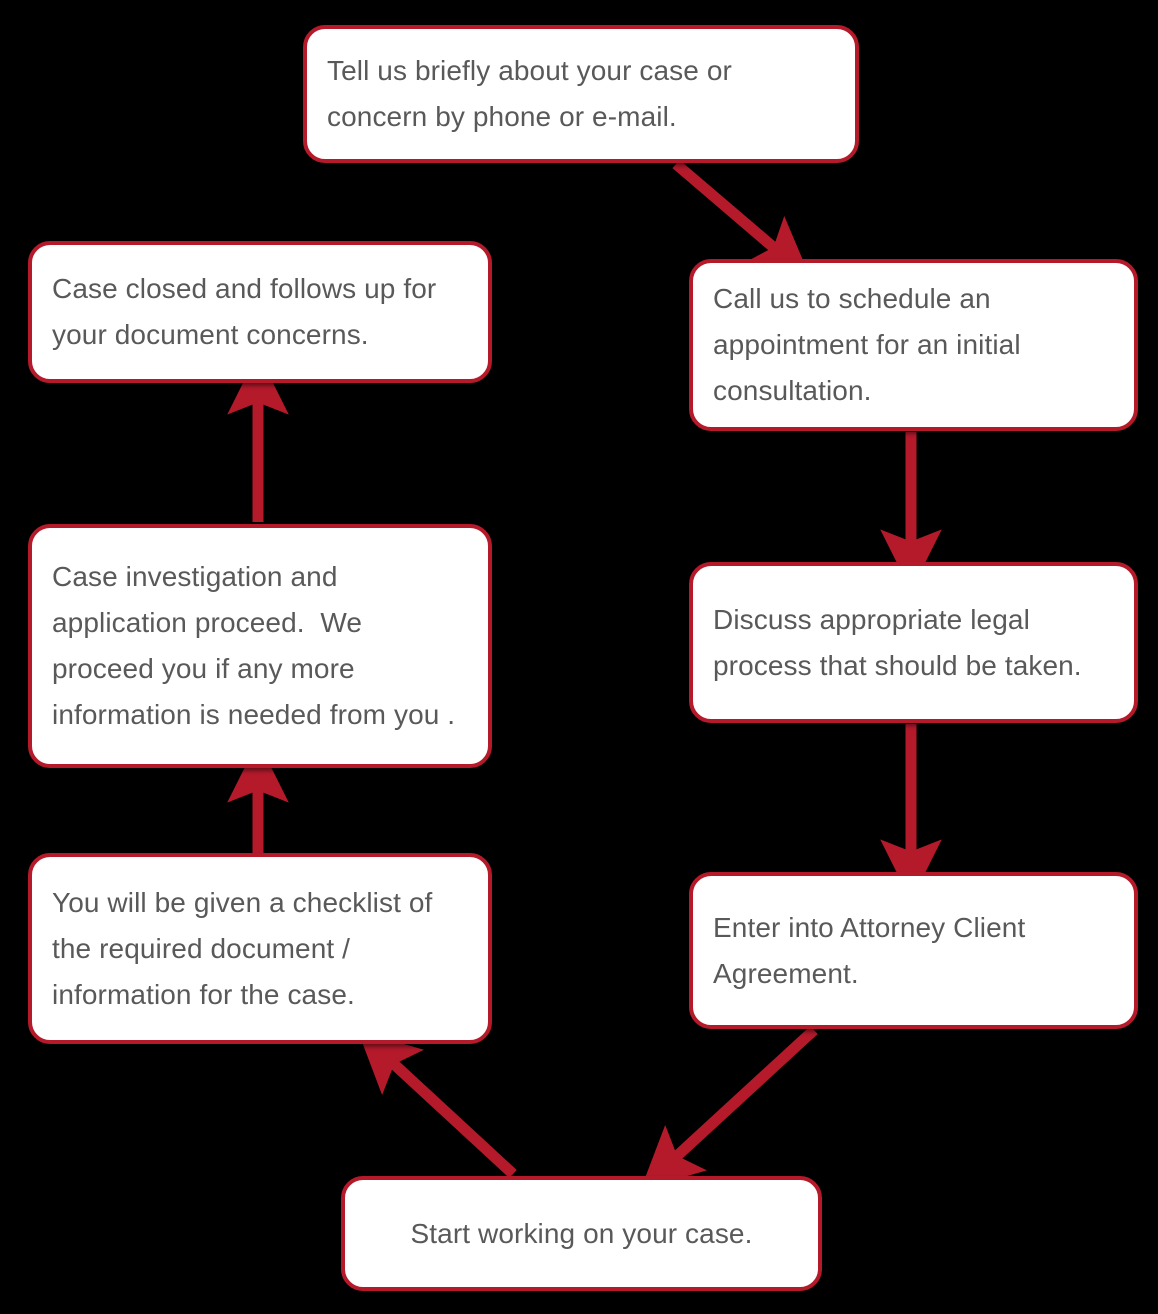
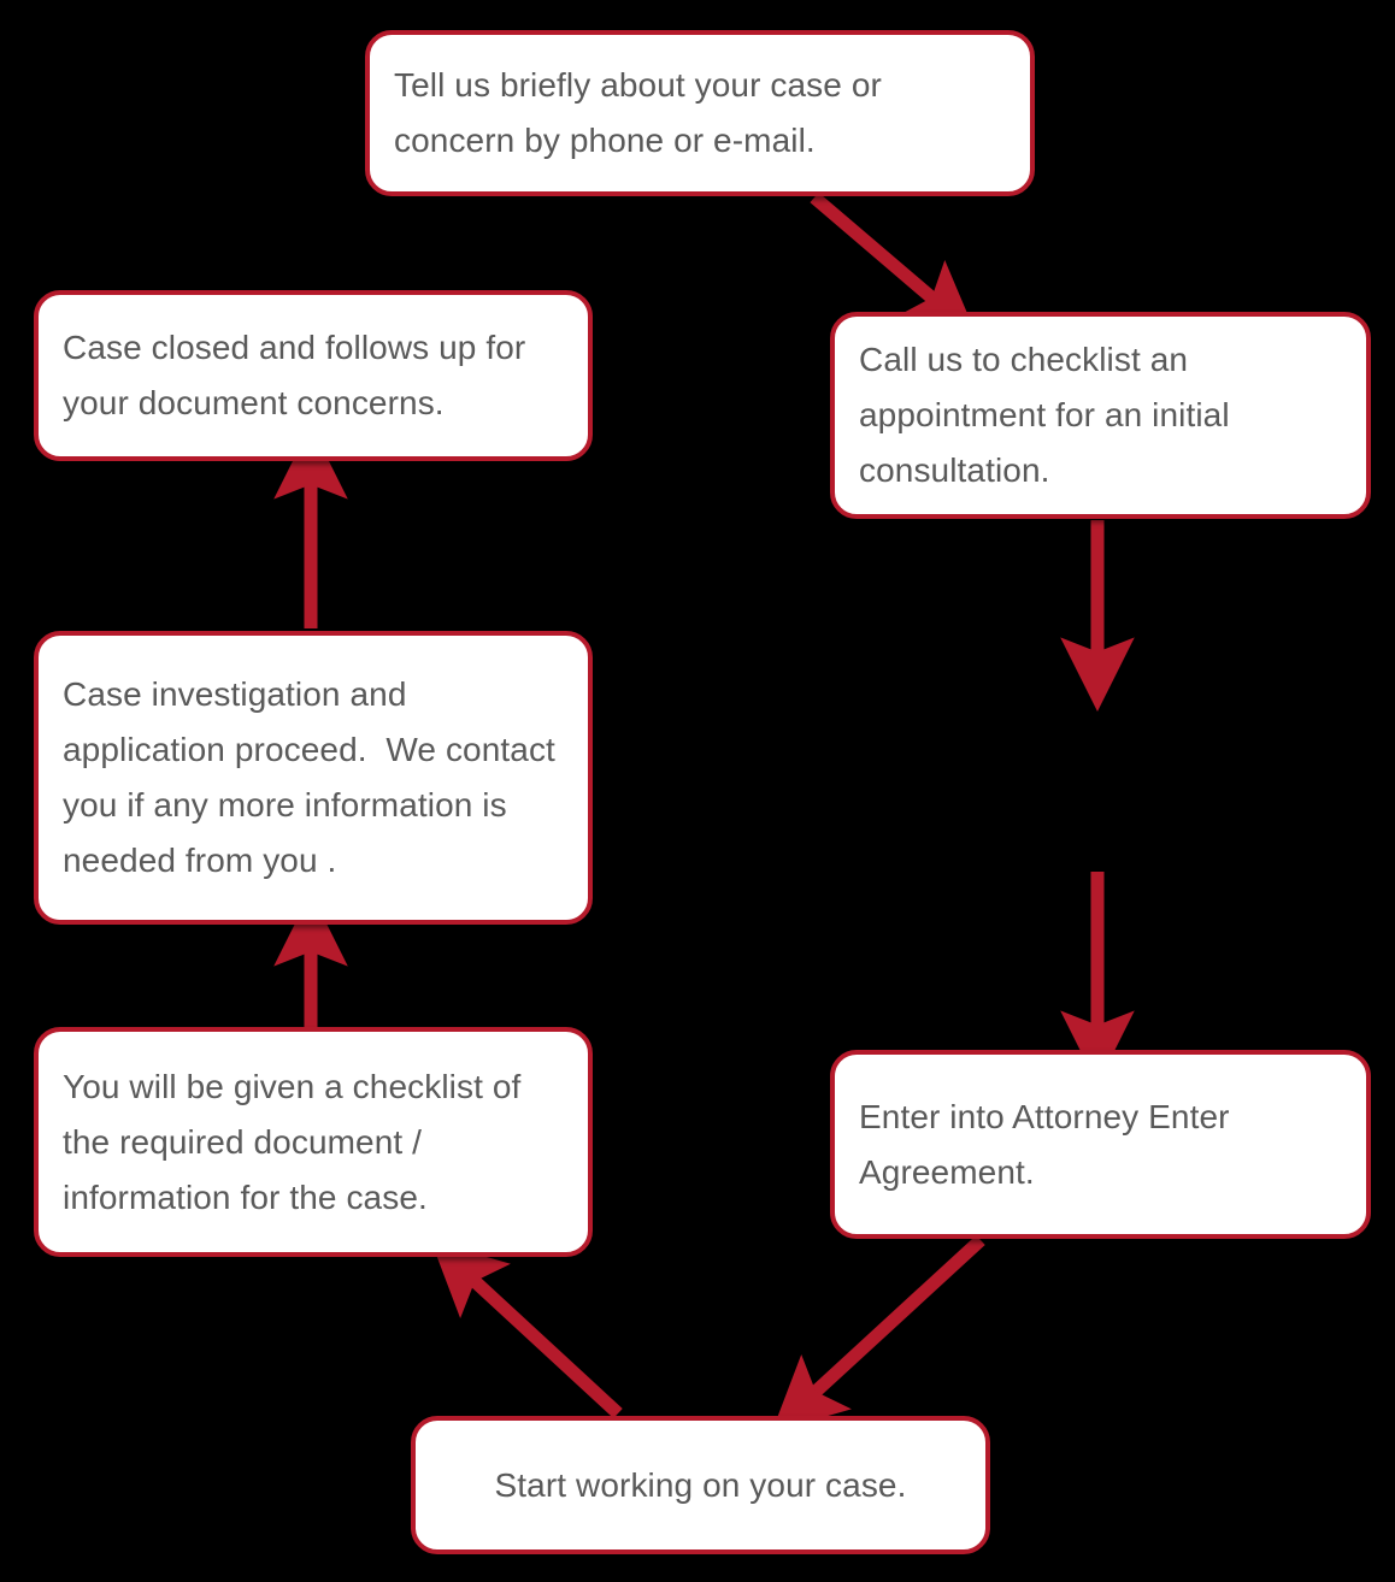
  Tell us briefly about your case or concern by phone or e-mail.
- Call us to schedule an appointment for an initial consultation.
+ Call us to checklist an appointment for an initial consultation.
- Discuss appropriate legal process that should be taken.
- Enter into Attorney Client Agreement.
+ Enter into Attorney Enter Agreement.
  Start working on your case.
  You will be given a checklist of the required document / information for the case.
- Case investigation and application proceed. We proceed you if any more information is needed from you .
+ Case investigation and application proceed. We contact you if any more information is needed from you .
  Case closed and follows up for your document concerns.
